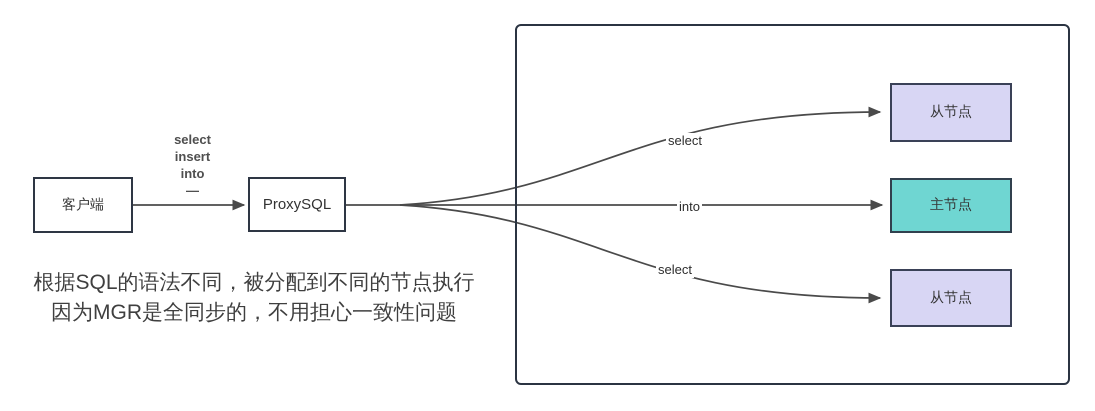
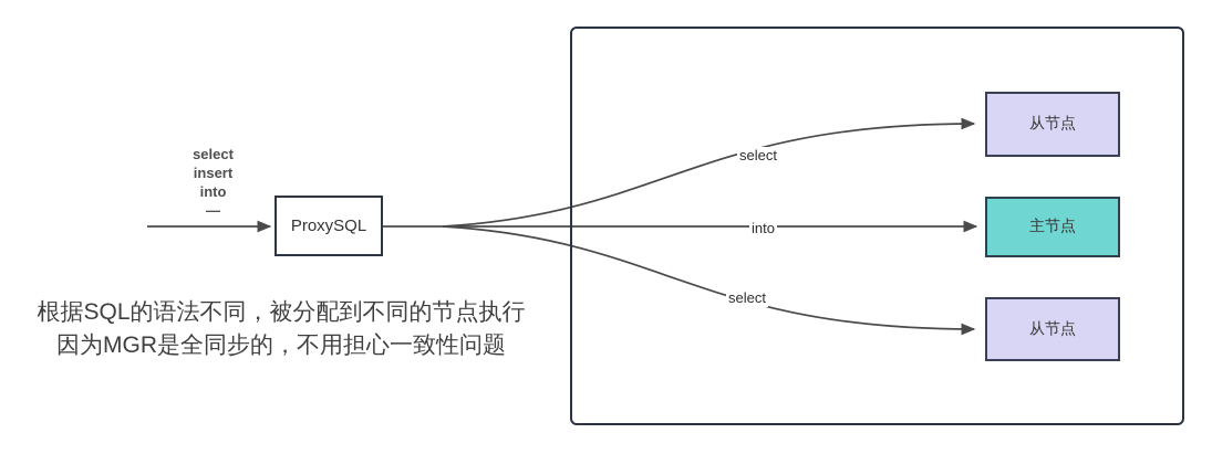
- 客户端
  ProxySQL
  select
  insert
  into
  —
  select
  into
  select
  从节点
  主节点
  从节点
  根据SQL的语法不同，被分配到不同的节点执行
  因为MGR是全同步的，不用担心一致性问题
